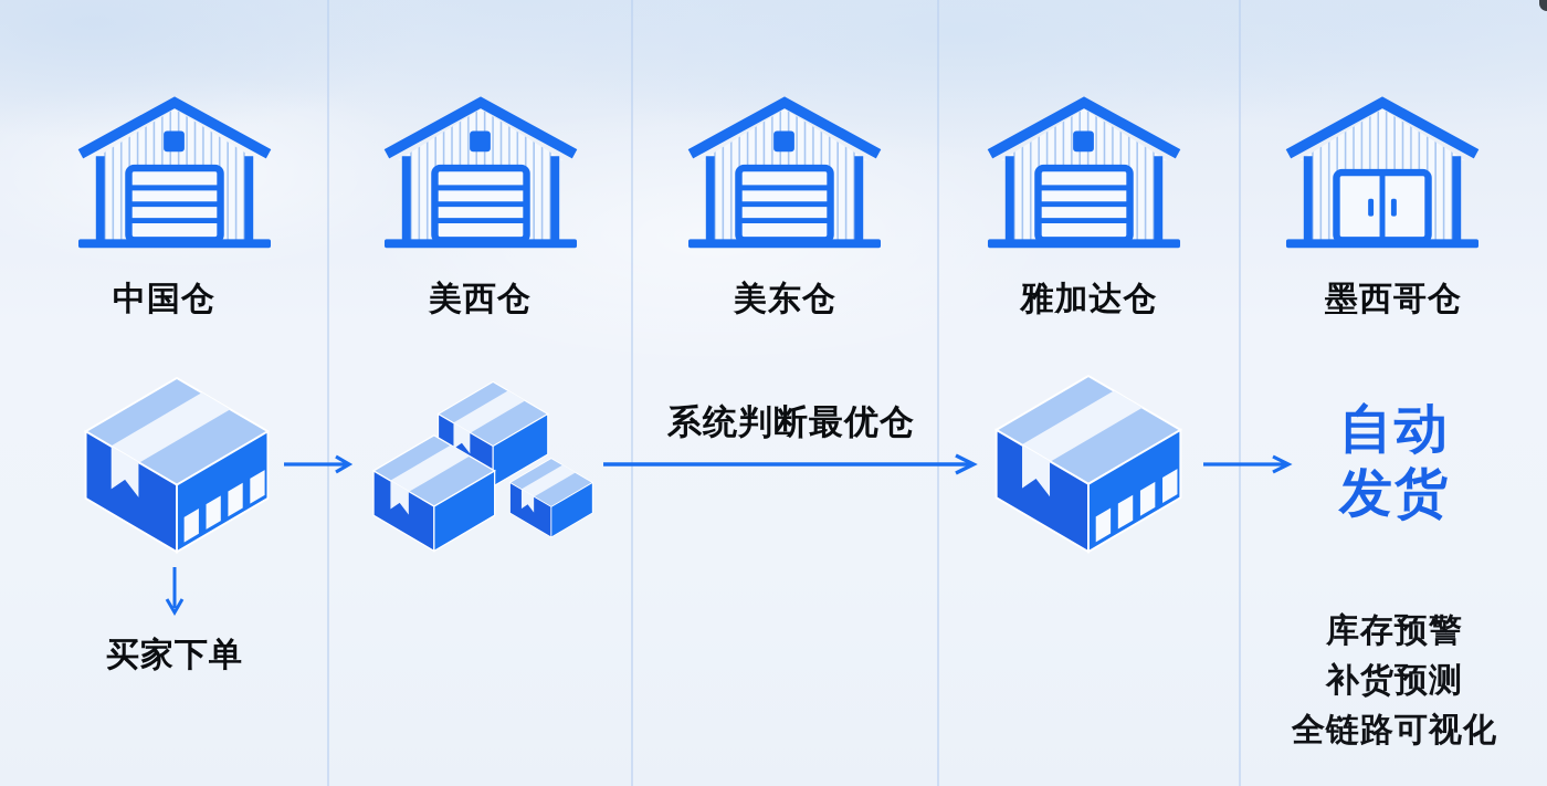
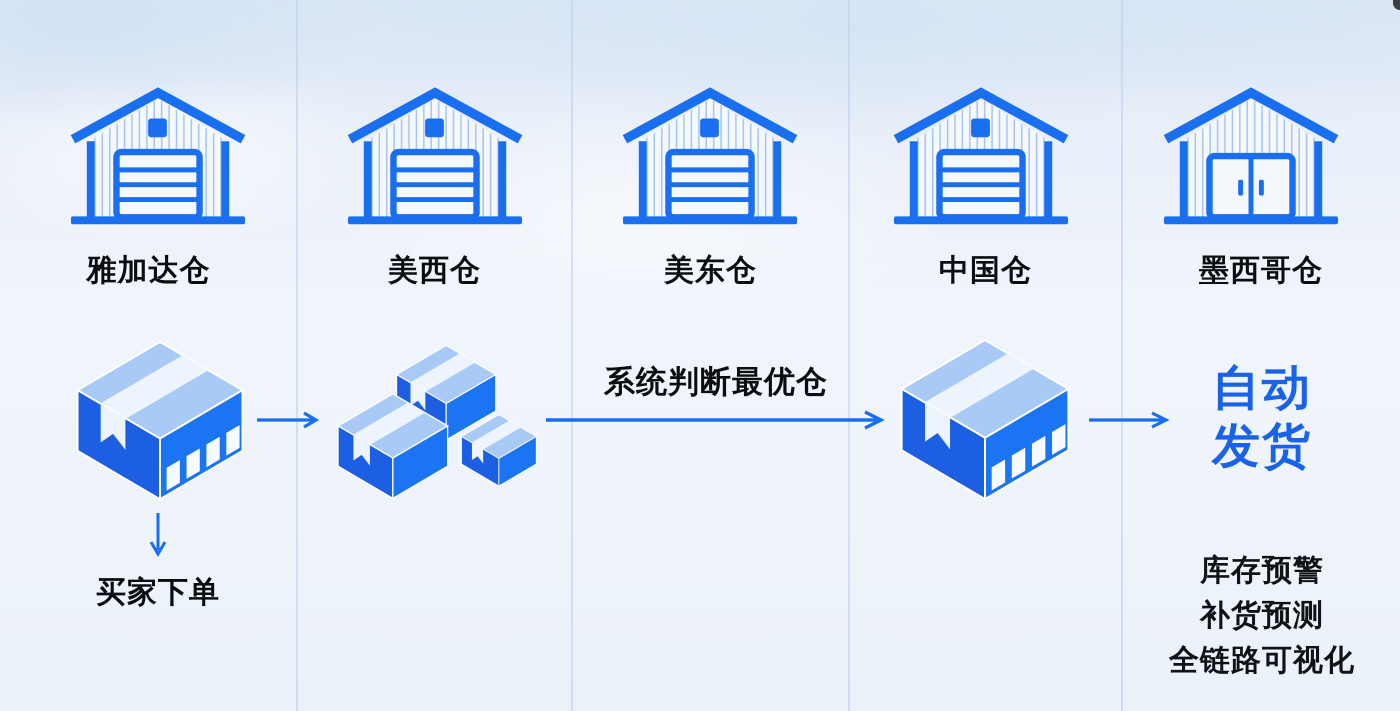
- 中国仓
+ 雅加达仓
  美西仓
  美东仓
- 雅加达仓
+ 中国仓
  墨西哥仓
  系统判断最优仓
  自动
  发货
  买家下单
  库存预警
  补货预测
  全链路可视化
